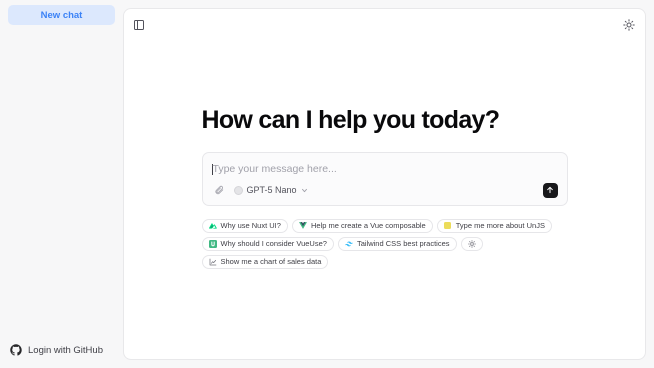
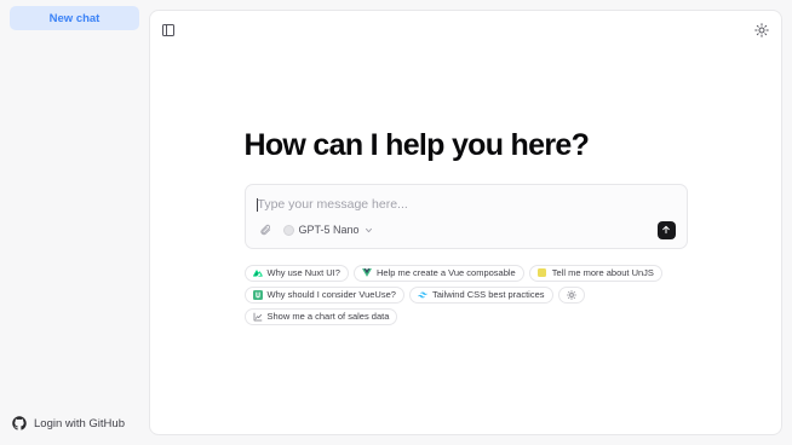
  New chat
  Login with GitHub
- How can I help you today?
+ How can I help you here?
  Type your message here...
  GPT-5 Nano
  Why use Nuxt UI?
  Help me create a Vue composable
- Type me more about UnJS
+ Tell me more about UnJS
  Why should I consider VueUse?
  Tailwind CSS best practices
  Show me a chart of sales data
